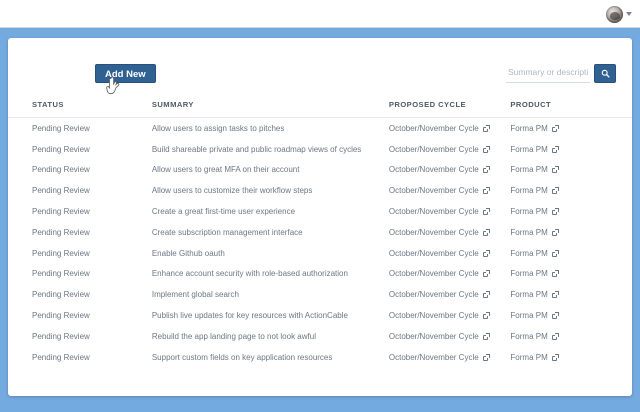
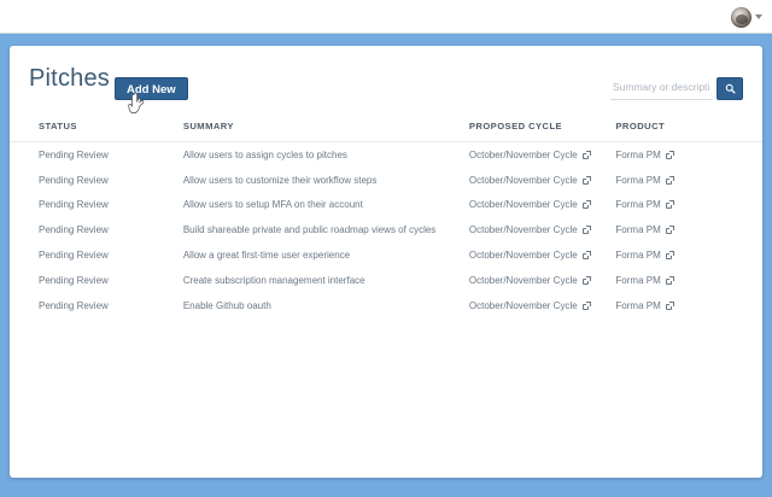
+ Pitches
  Add New
  Summary or descripti
  STATUS	SUMMARY	PROPOSED CYCLE	PRODUCT
- Pending Review	Allow users to assign tasks to pitches	October/November Cycle	Forma PM
+ Pending Review	Allow users to assign cycles to pitches	October/November Cycle	Forma PM
- Pending Review	Build shareable private and public roadmap views of cycles	October/November Cycle	Forma PM
+ Pending Review	Allow users to customize their workflow steps	October/November Cycle	Forma PM
- Pending Review	Allow users to great MFA on their account	October/November Cycle	Forma PM
+ Pending Review	Allow users to setup MFA on their account	October/November Cycle	Forma PM
- Pending Review	Allow users to customize their workflow steps	October/November Cycle	Forma PM
+ Pending Review	Build shareable private and public roadmap views of cycles	October/November Cycle	Forma PM
- Pending Review	Create a great first-time user experience	October/November Cycle	Forma PM
+ Pending Review	Allow a great first-time user experience	October/November Cycle	Forma PM
  Pending Review	Create subscription management interface	October/November Cycle	Forma PM
  Pending Review	Enable Github oauth	October/November Cycle	Forma PM
- Pending Review	Enhance account security with role-based authorization	October/November Cycle	Forma PM
- Pending Review	Implement global search	October/November Cycle	Forma PM
- Pending Review	Publish live updates for key resources with ActionCable	October/November Cycle	Forma PM
- Pending Review	Rebuild the app landing page to not look awful	October/November Cycle	Forma PM
- Pending Review	Support custom fields on key application resources	October/November Cycle	Forma PM
